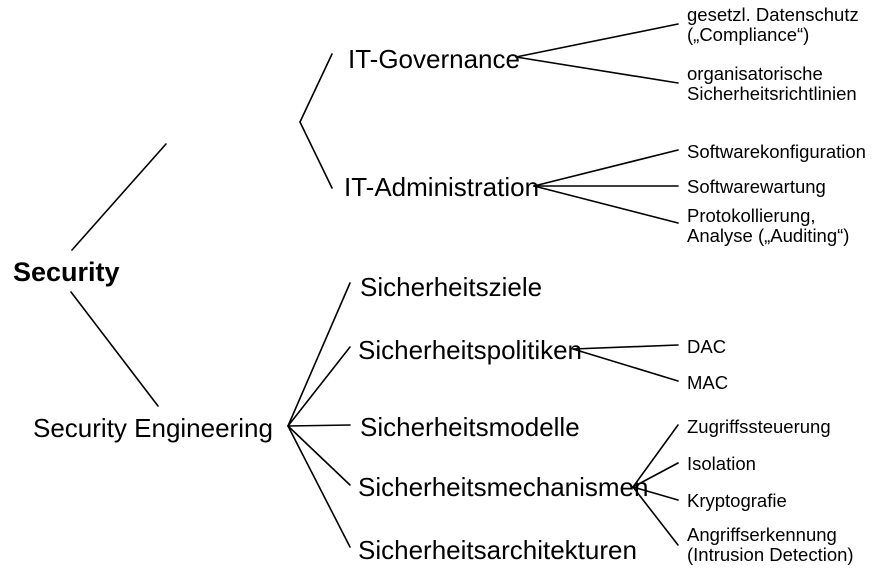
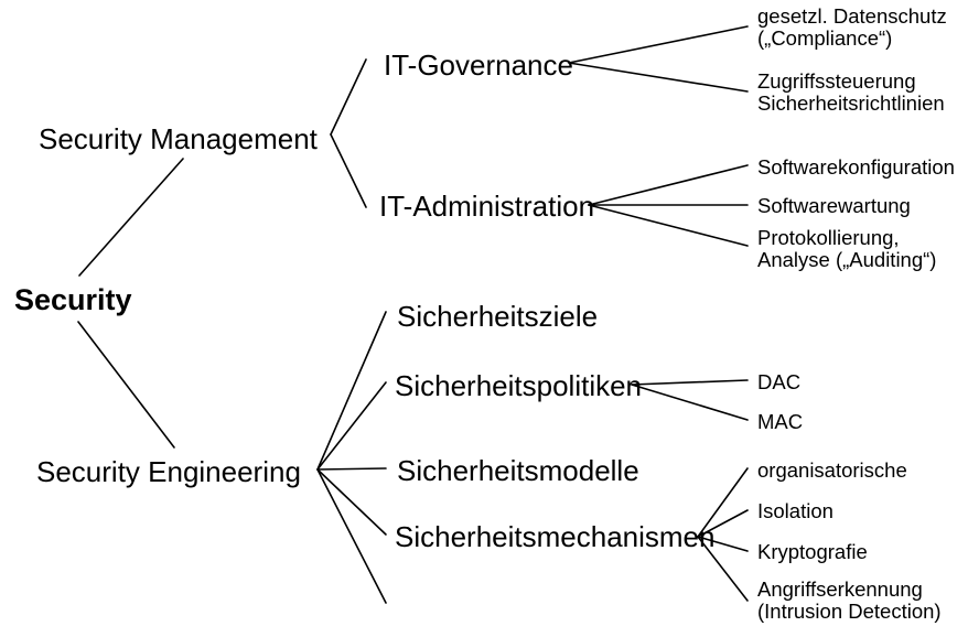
  Security
+ Security Management
  IT-Governance
  gesetzl. Datenschutz („Compliance“)
- organisatorische Sicherheitsrichtlinien
+ Zugriffssteuerung Sicherheitsrichtlinien
  IT-Administration
  Softwarekonfiguration
  Softwarewartung
  Protokollierung, Analyse („Auditing“)
  Security Engineering
  Sicherheitsziele
  Sicherheitspolitiken
  DAC
  MAC
  Sicherheitsmodelle
  Sicherheitsmechanismen
- Zugriffssteuerung
+ organisatorische
  Isolation
  Kryptografie
  Angriffserkennung (Intrusion Detection)
- Sicherheitsarchitekturen
